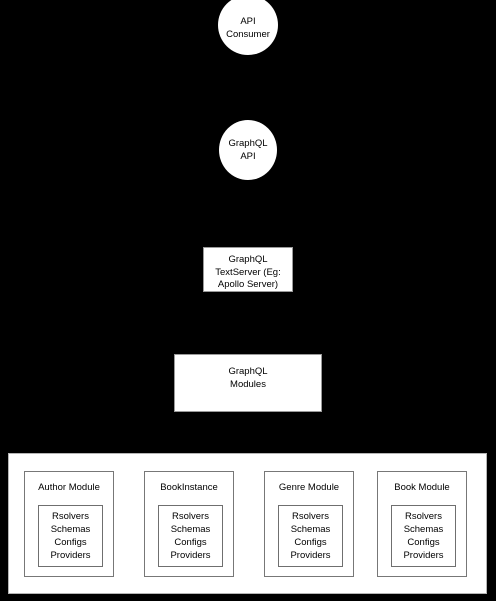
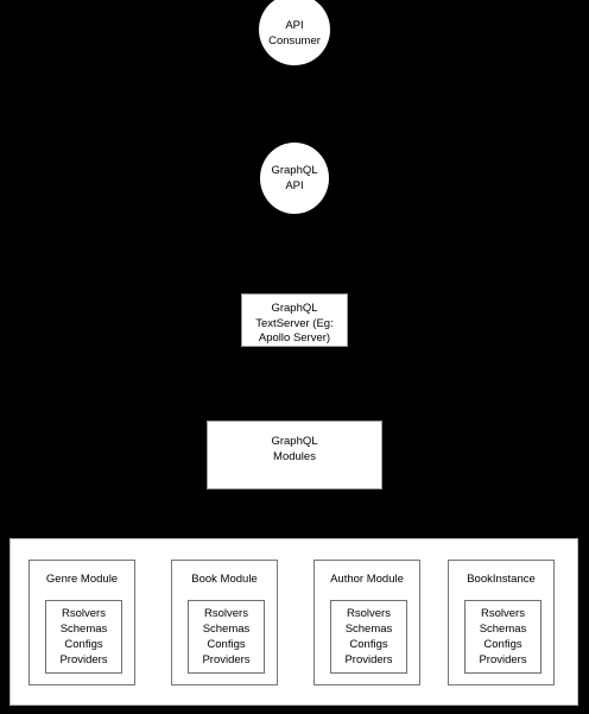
  API
  Consumer
  GraphQL
  API
  GraphQL
  TextServer (Eg:
  Apollo Server)
  GraphQL
  Modules
- Author Module
+ Genre Module
  Rsolvers
  Schemas
  Configs
  Providers
- BookInstance
+ Book Module
  Rsolvers
  Schemas
  Configs
  Providers
- Genre Module
+ Author Module
  Rsolvers
  Schemas
  Configs
  Providers
- Book Module
+ BookInstance
  Rsolvers
  Schemas
  Configs
  Providers
